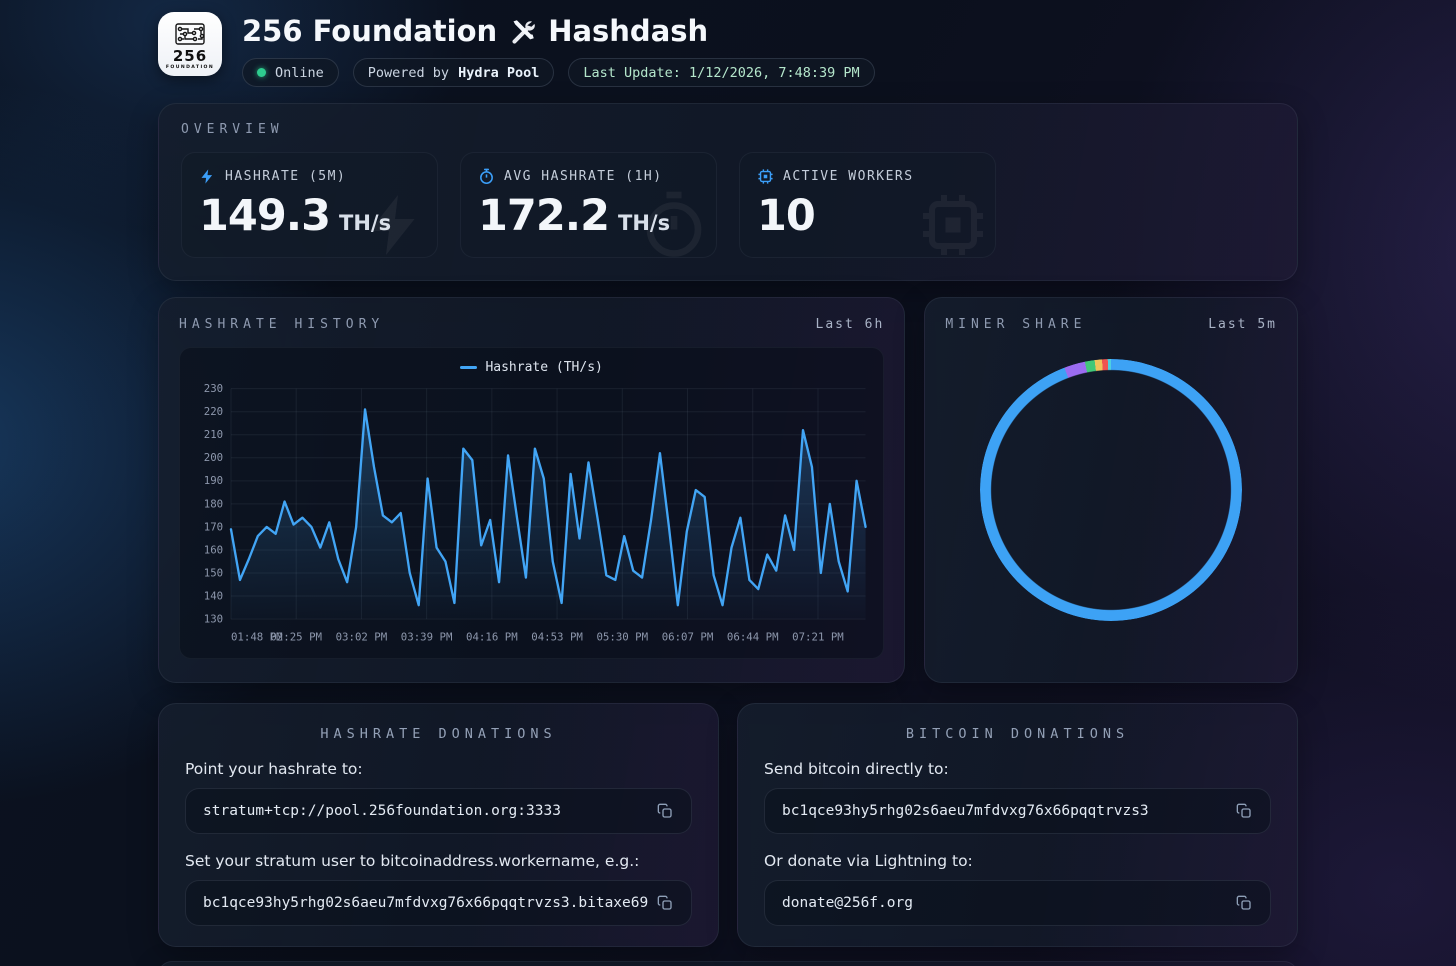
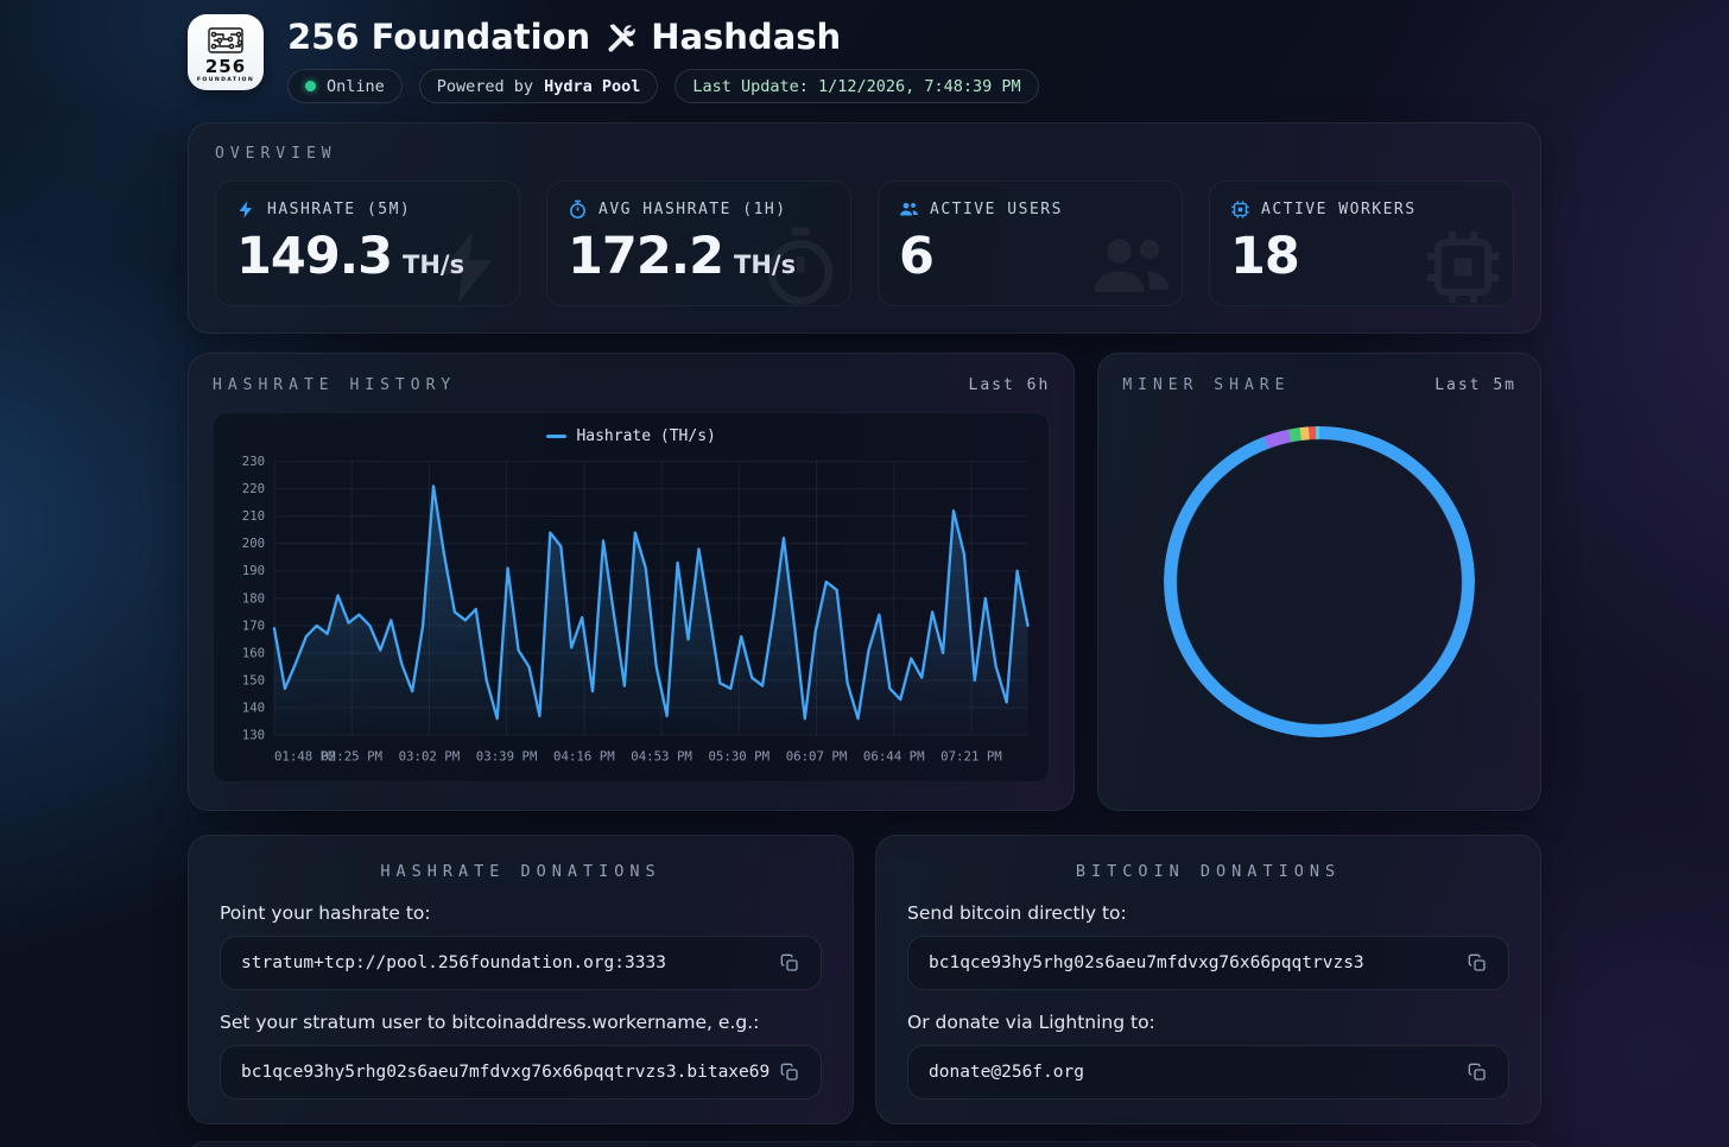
  256
  256 Foundation
  Hashdash
  Online
  Powered by
  Hydra Pool
  Last Update: 1/12/2026, 7:48:39 PM
  OVERVIEW
  HASHRATE (5M)
  149.3
  TH/s
  AVG HASHRATE (1H)
  172.2
  TH/s
+ ACTIVE USERS
+ 6
  ACTIVE WORKERS
- 10
+ 18
  HASHRATE HISTORY
  Last 6h
  Hashrate (TH/s)
  130
  140
  150
  160
  170
  180
  190
  200
  210
  220
  230
  01:48 PM
  02:25 PM
  03:02 PM
  03:39 PM
  04:16 PM
  04:53 PM
  05:30 PM
  06:07 PM
  06:44 PM
  07:21 PM
  MINER SHARE
  Last 5m
  HASHRATE DONATIONS
  Point your hashrate to:
  stratum+tcp://pool.256foundation.org:3333
  Set your stratum user to bitcoinaddress.workername, e.g.:
  bc1qce93hy5rhg02s6aeu7mfdvxg76x66pqqtrvzs3.bitaxe69
  BITCOIN DONATIONS
  Send bitcoin directly to:
  bc1qce93hy5rhg02s6aeu7mfdvxg76x66pqqtrvzs3
  Or donate via Lightning to:
  donate@256f.org
